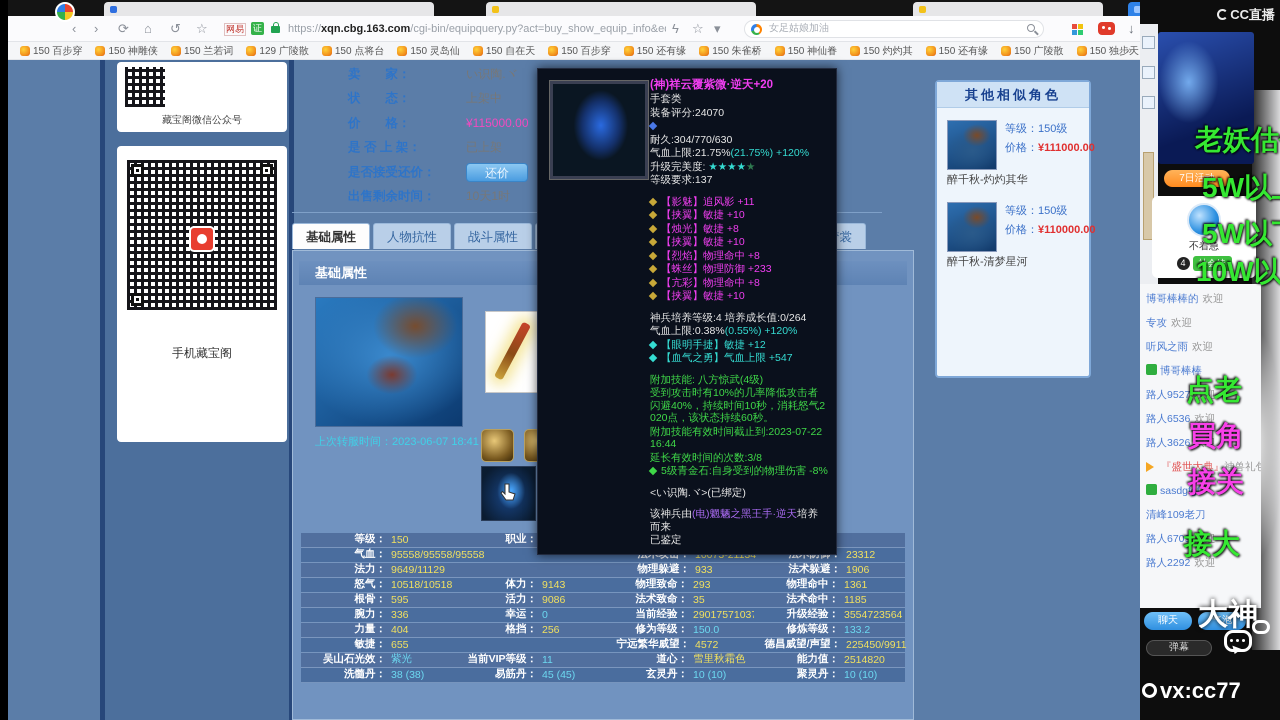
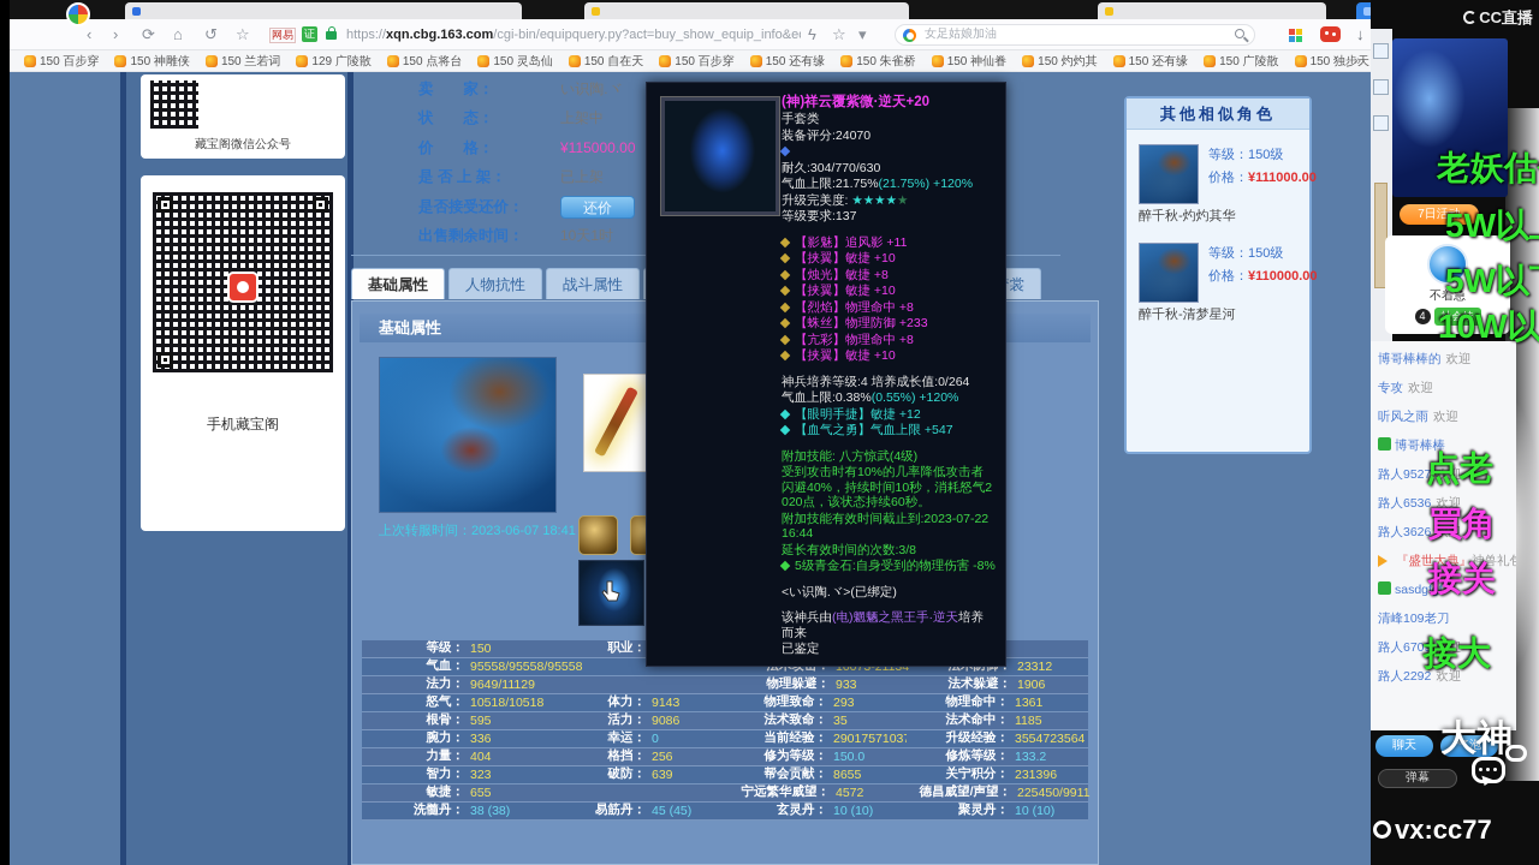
  ‹
  ›
  ⟳
  ⌂
  ↺
  ☆
  网易
  证
  https://xqn.cbg.163.com/cgi-bin/equipquery.py?act=buy_show_equip_info&e
  ϟ
  ☆
  ▾
  女足姑娘加油
  ↓
  150 百步穿
  150 神雕侠
  150 兰若词
  129 广陵散
  150 点将台
  150 灵岛仙
  150 自在天
  150 百步穿
  150 还有缘
  150 朱雀桥
  150 神仙眷
  150 灼灼其
  150 还有缘
  150 广陵散
  150 独步天
  »
  藏宝阁微信公众号
  手机藏宝阁
  卖 家：
  い识陶.ヾ
  状 态：
  上架中
  价 格：
  ¥115000.00
  是 否 上 架：
  已上架
  是否接受还价：
  还价
  出售剩余时间：
  10天1时
  基础属性
  人物抗性
  战斗属性
  基础属性
  上次转服时间：2023-06-07 18:41
  等级：
  150
  职业：
  气血：
  95558/95558/95558
  10073-21134
  23312
  法力：
  9649/11129
  物理躲避：
  933
  法术躲避：
  1906
  怒气：
  10518/10518
  体力：
  9143
  物理致命：
  293
  物理命中：
  1361
  根骨：
  595
  活力：
  9086
  法术致命：
  35
  法术命中：
  1185
  腕力：
  336
  幸运：
  0
  当前经验：
  2901757103
  升级经验：
  3554723564
  力量：
  404
  格挡：
  256
  修为等级：
  150.0
  修炼等级：
  133.2
+ 智力：
+ 323
+ 破防：
+ 639
+ 帮会贡献：
+ 8655
+ 关宁积分：
+ 231396
  敏捷：
  655
  宁远繁华威望：
  4572
  德昌威望/声望：
  225450/9911
- 吴山石光效：
- 紫光
- 当前VIP等级：
- 11
- 道心：
- 雪里秋霜色
- 能力值：
- 2514820
  洗髓丹：
  38 (38)
  易筋丹：
  45 (45)
  玄灵丹：
  10 (10)
  聚灵丹：
  10 (10)
  (神)祥云覆紫微·逆天+20
  手套类
  装备评分:24070
  耐久:304/770/630
  气血上限:21.75%(21.75%) +120%
  升级完美度: ★★★★★
  等级要求:137
  【影魅】追风影 +11
  【挟翼】敏捷 +10
  【烛光】敏捷 +8
  【挟翼】敏捷 +10
  【烈焰】物理命中 +8
  【蛛丝】物理防御 +233
  【亢彩】物理命中 +8
  【挟翼】敏捷 +10
  神兵培养等级:4 培养成长值:0/264
  气血上限:0.38%(0.55%) +120%
  【眼明手捷】敏捷 +12
  【血气之勇】气血上限 +547
  附加技能: 八方惊武(4级)
  受到攻击时有10%的几率降低攻击者闪避40%，持续时间10秒，消耗怒气2020点，该状态持续60秒。
  附加技能有效时间截止到:2023-07-22 16:44
  延长有效时间的次数:3/8
  5级青金石:自身受到的物理伤害 -8%
  <い识陶.ヾ>(已绑定)
  该神兵由(电)魍魉之黑王手·逆天培养而来
  已鉴定
  其他相似角色
  等级：150级
  价格：¥111000.00
  醉千秋-灼灼其华
  等级：150级
  价格：¥110000.00
  醉千秋-清梦星河
  CC直播
  7日活动
  不着急
  4
  社会娃
  博哥棒棒的 欢迎
  专攻 欢迎
  听风之雨 欢迎
  博哥棒棒
  路人9527 欢迎
  路人6536 欢迎
  路人3626 欢迎
  『盛世大典』神兽礼包
  sasdgfgf
  清峰109老刀
  路人6709 欢迎
  路人2292 欢迎
  聊天
  气泡
  弹幕
  大神
  vx:cc77
  老妖估
  5W以
  5W以
  10W以
  点老
  買角
  接关
  接大
